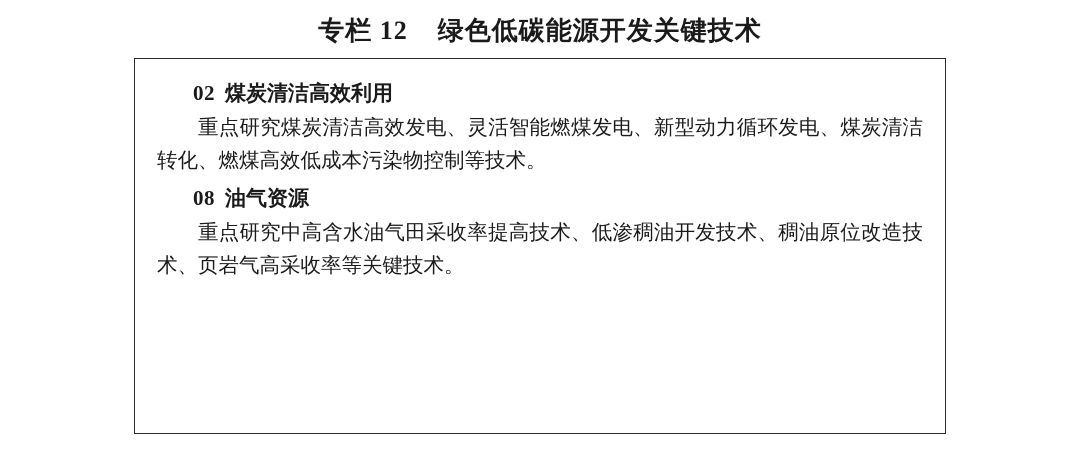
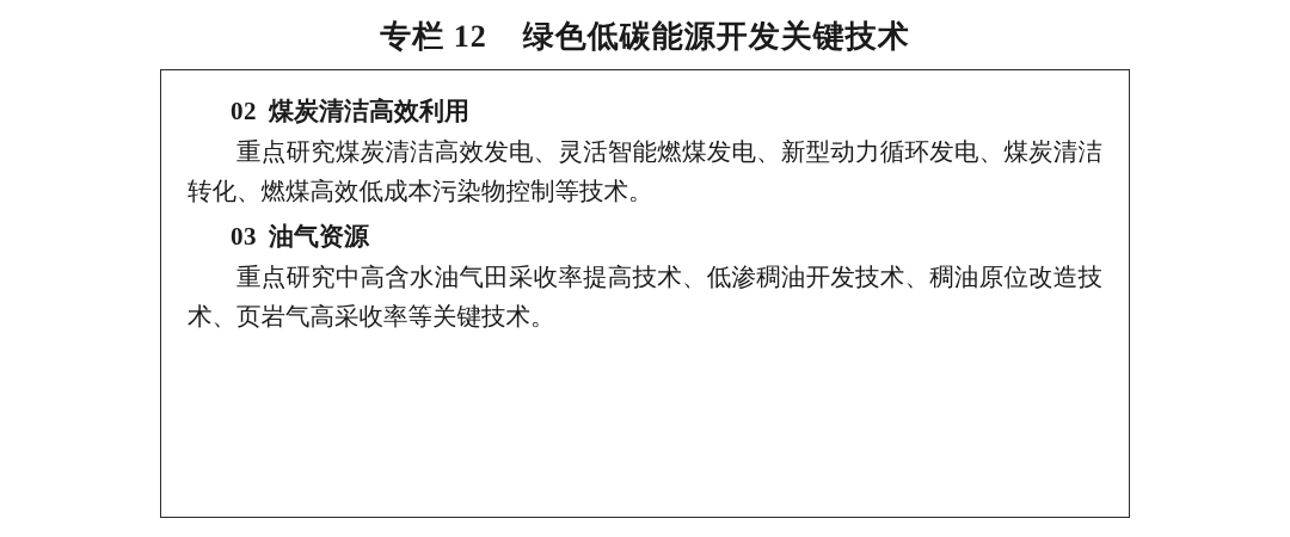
  专栏 12 绿色低碳能源开发关键技术
  02 煤炭清洁高效利用
  重点研究煤炭清洁高效发电、灵活智能燃煤发电、新型动力循环发电、煤炭清洁转化、燃煤高效低成本污染物控制等技术。
- 08 油气资源
+ 03 油气资源
  重点研究中高含水油气田采收率提高技术、低渗稠油开发技术、稠油原位改造技术、页岩气高采收率等关键技术。
